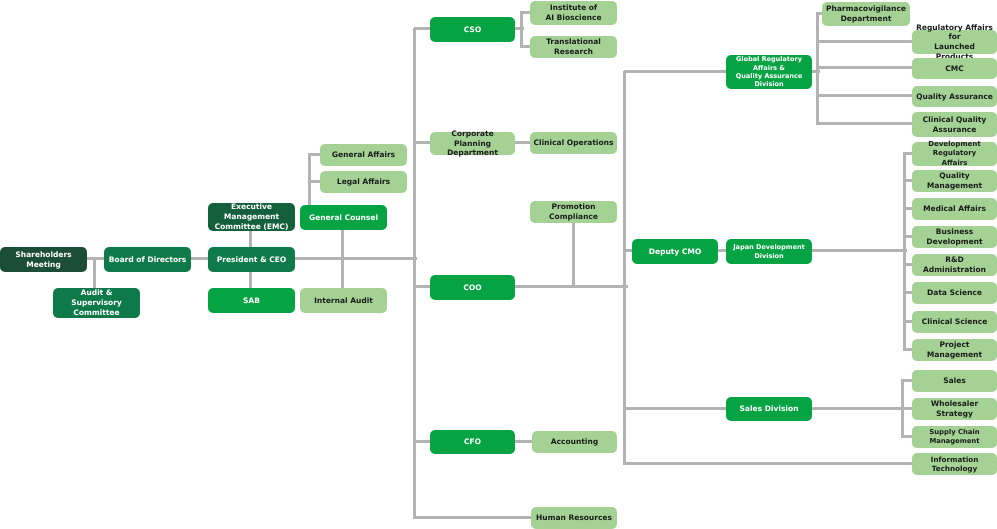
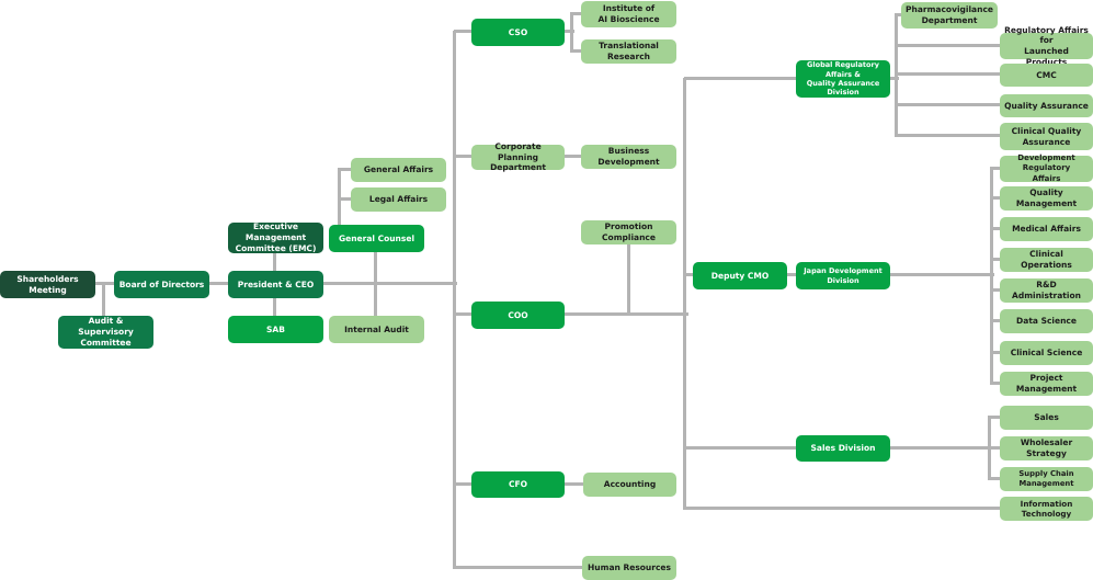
  Shareholders Meeting
  Board of Directors
  President & CEO
  Executive Management
  Committee (EMC)
  Audit &
  Supervisory Committee
  SAB
  General Counsel
  Internal Audit
  General Affairs
  Legal Affairs
  CSO
  Institute of
  AI Bioscience
  Translational Research
  Corporate Planning
  Department
- Clinical Operations
+ Business Development
  Promotion Compliance
  COO
  CFO
  Accounting
  Human Resources
  Quality Assurance Division
  Deputy CMO
  Japan Development Division
  Sales Division
  Pharmacovigilance
  Department
  Regulatory Affairs for
  Launched Products
  CMC
  Quality Assurance
  Clinical Quality
  Assurance
  Development Regulatory
  Affairs
  Quality Management
  Medical Affairs
- Business Development
+ Clinical Operations
  R&D Administration
  Data Science
  Clinical Science
  Project Management
  Sales
  Wholesaler Strategy
  Supply Chain Management
  Information Technology
